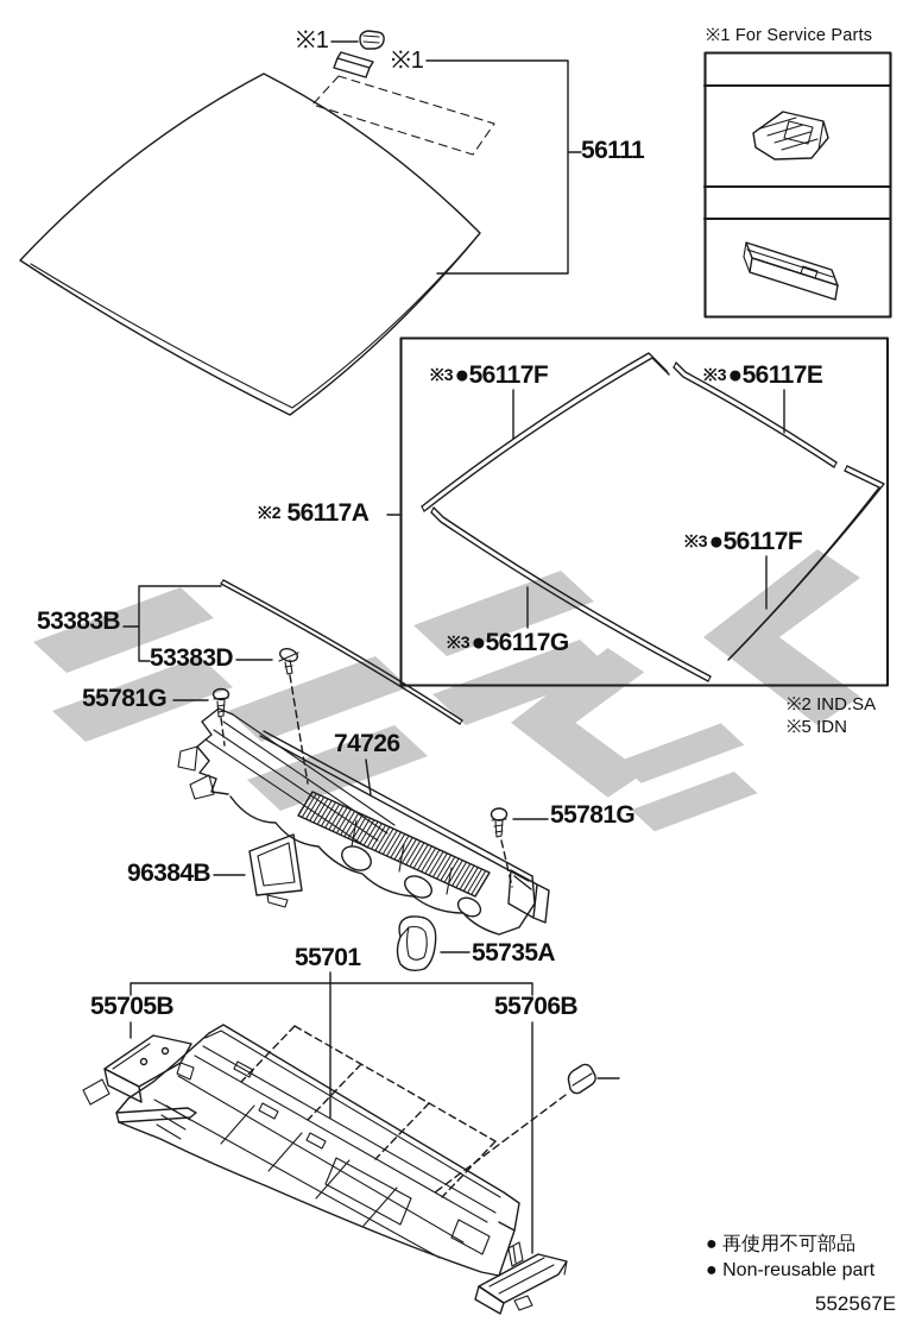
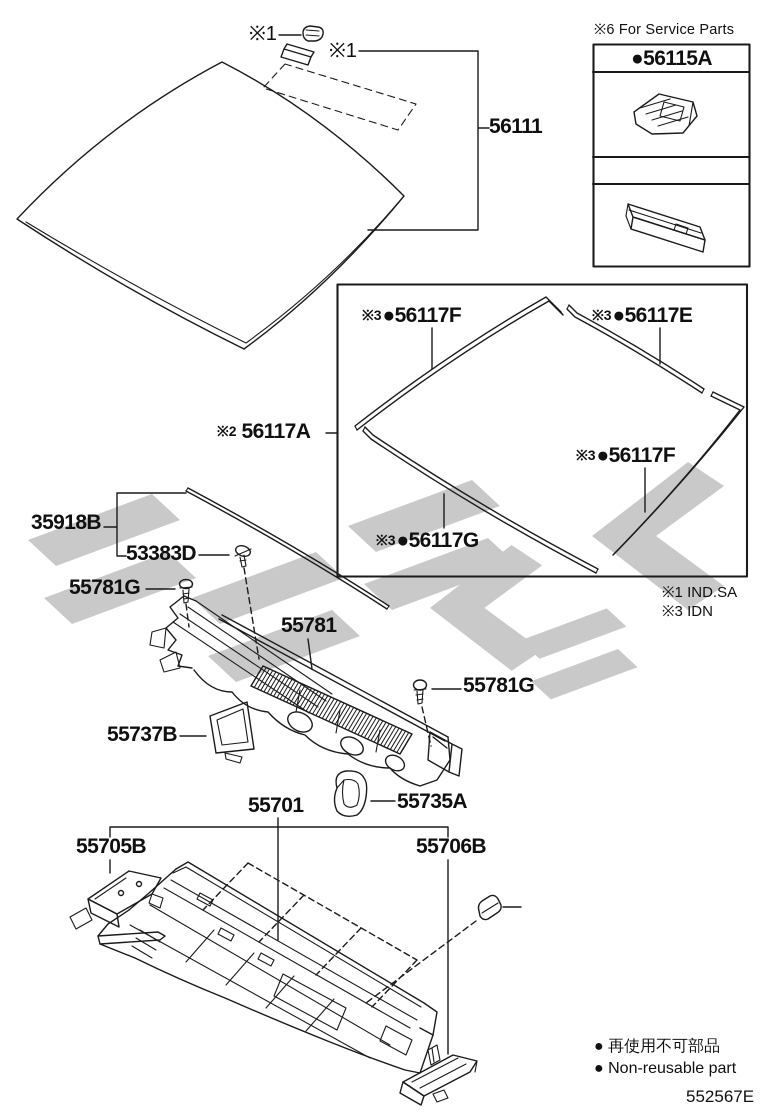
  ※1
  ※1
  56111
- ※1 For Service Parts
+ ※6 For Service Parts
+ ●56115A
  ※3●56117F
  ※3●56117E
  ※3●56117F
  ※3●56117G
  ※2 56117A
- ※2 IND.SA
+ ※1 IND.SA
- ※5 IDN
+ ※3 IDN
- 53383B
+ 35918B
  53383D
  55781G
- 74726
+ 55781
  55781G
- 96384B
+ 55737B
  55735A
  55701
  55705B
  55706B
  ● 再使用不可部品
  ● Non-reusable part
  552567E
